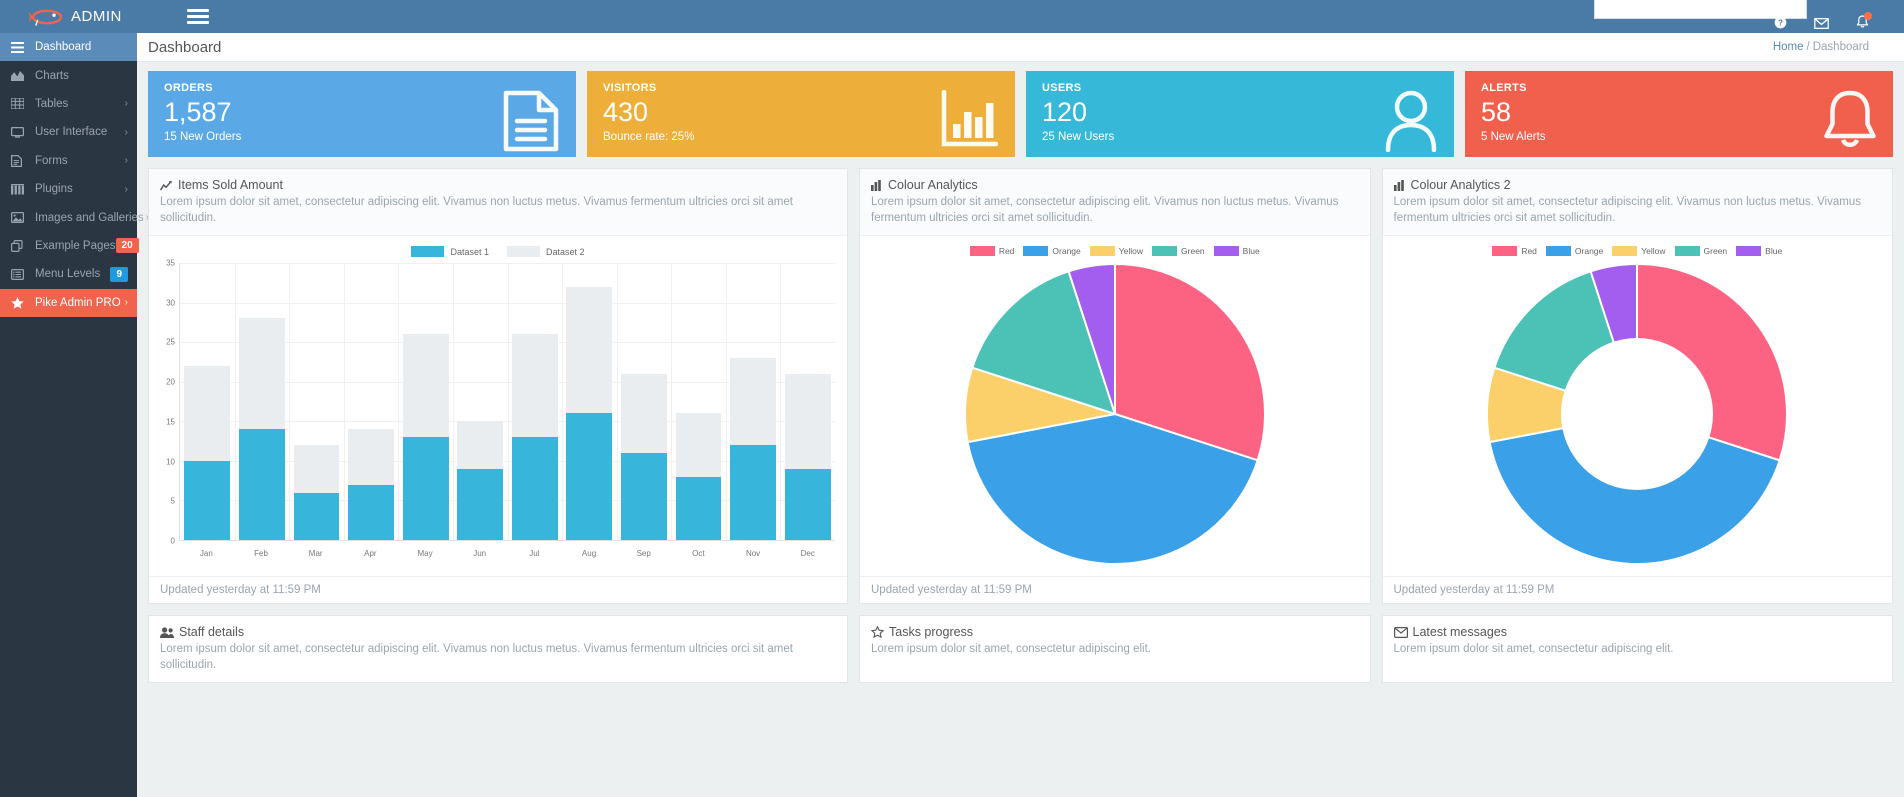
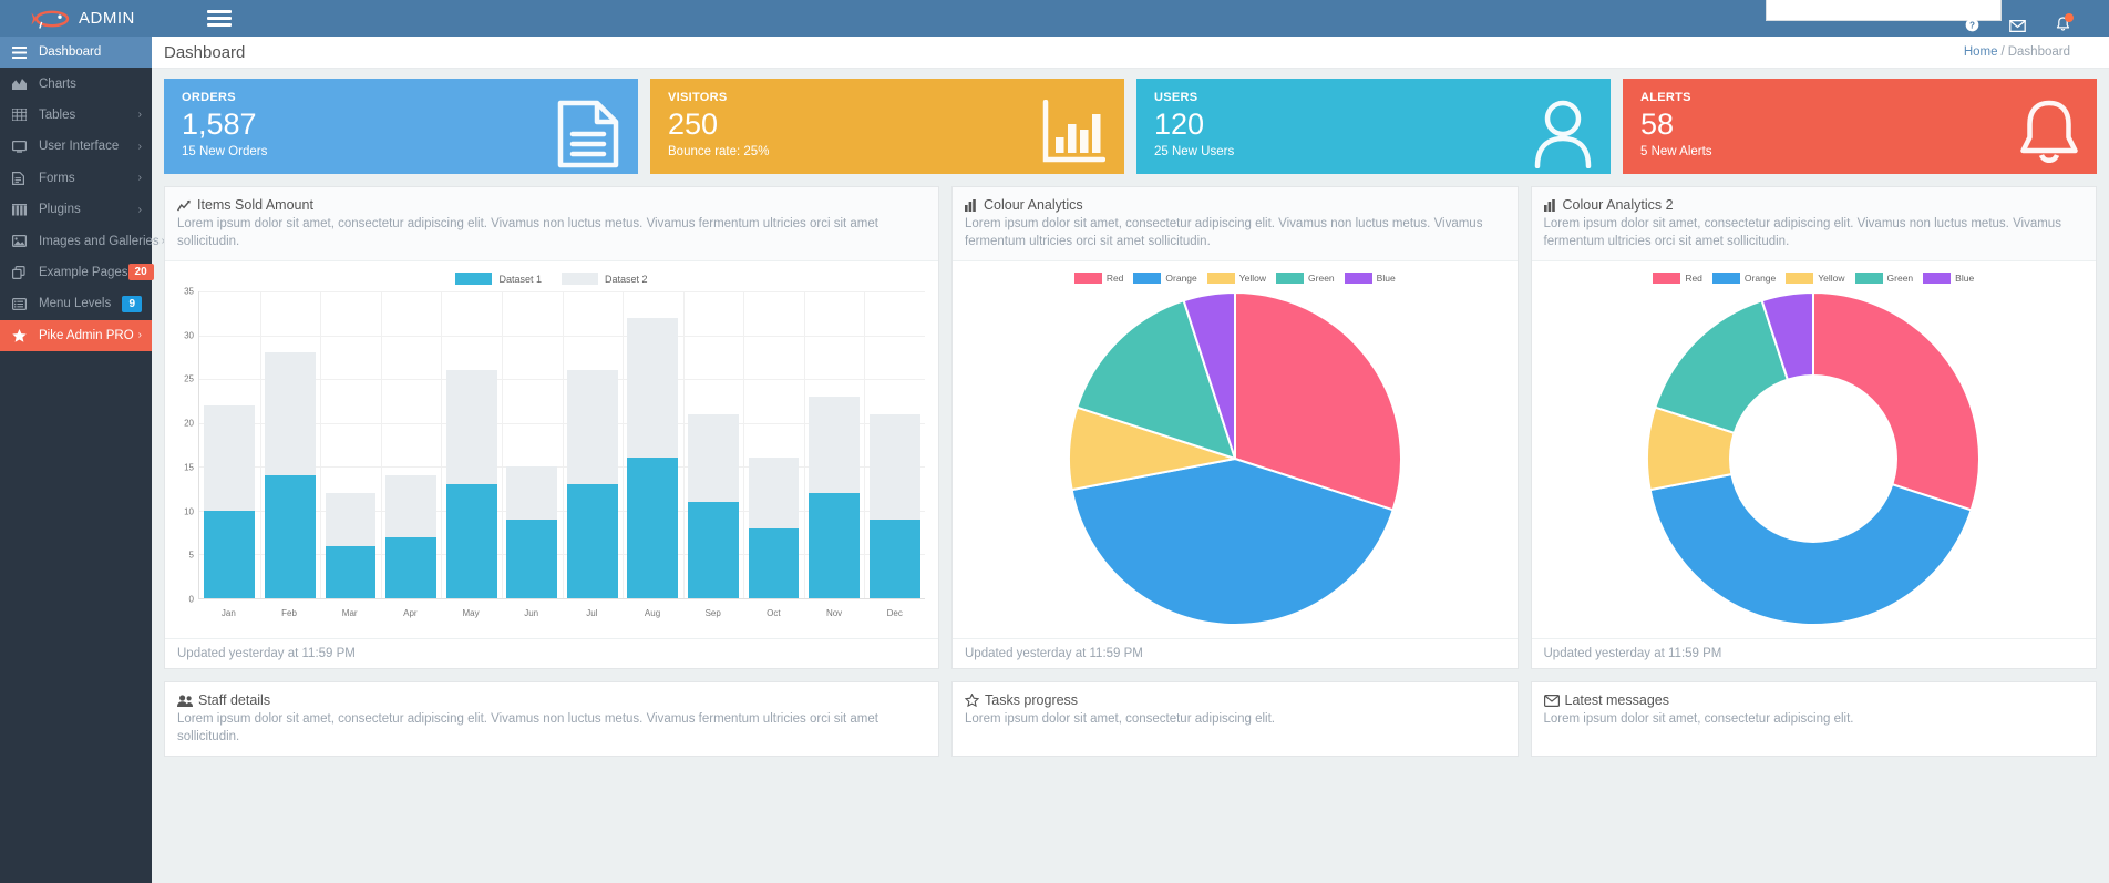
  ADMIN
  ?
  Dashboard
  Charts
  Tables
  ›
  User Interface
  ›
  Forms
  ›
  Plugins
  ›
  Images and Galleries
  Example Pages
  20
  Menu Levels
  9
  Pike Admin PRO
  ›
  Dashboard
  Home / Dashboard
  ORDERS
  1,587
  15 New Orders
  VISITORS
- 430
+ 250
  Bounce rate: 25%
  USERS
  120
  25 New Users
  ALERTS
  58
  5 New Alerts
  Items Sold Amount
  Lorem ipsum dolor sit amet, consectetur adipiscing elit. Vivamus non luctus metus. Vivamus fermentum ultricies orci sit amet sollicitudin.
  Dataset 1
  Dataset 2
  0
  5
  10
  15
  20
  25
  30
  35
  Jan
  Feb
  Mar
  Apr
  May
  Jun
  Jul
  Aug
  Sep
  Oct
  Nov
  Dec
  Updated yesterday at 11:59 PM
  Colour Analytics
  Lorem ipsum dolor sit amet, consectetur adipiscing elit. Vivamus non luctus metus. Vivamus fermentum ultricies orci sit amet sollicitudin.
  Red
  Orange
  Yellow
  Green
  Blue
  Updated yesterday at 11:59 PM
  Colour Analytics 2
  Lorem ipsum dolor sit amet, consectetur adipiscing elit. Vivamus non luctus metus. Vivamus fermentum ultricies orci sit amet sollicitudin.
  Red
  Orange
  Yellow
  Green
  Blue
  Updated yesterday at 11:59 PM
  Staff details
  Lorem ipsum dolor sit amet, consectetur adipiscing elit. Vivamus non luctus metus. Vivamus fermentum ultricies orci sit amet sollicitudin.
  Tasks progress
  Lorem ipsum dolor sit amet, consectetur adipiscing elit.
  Latest messages
  Lorem ipsum dolor sit amet, consectetur adipiscing elit.
